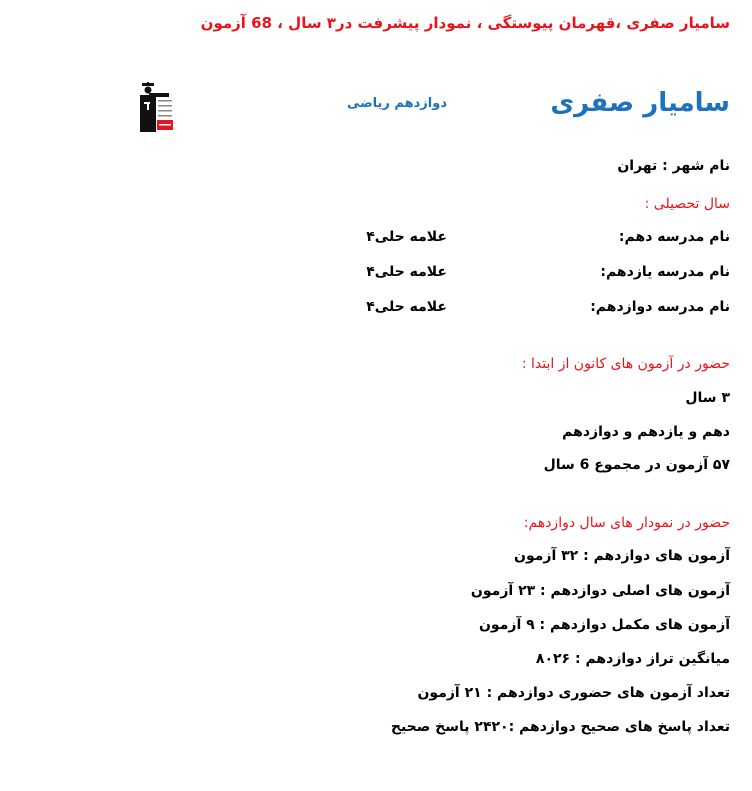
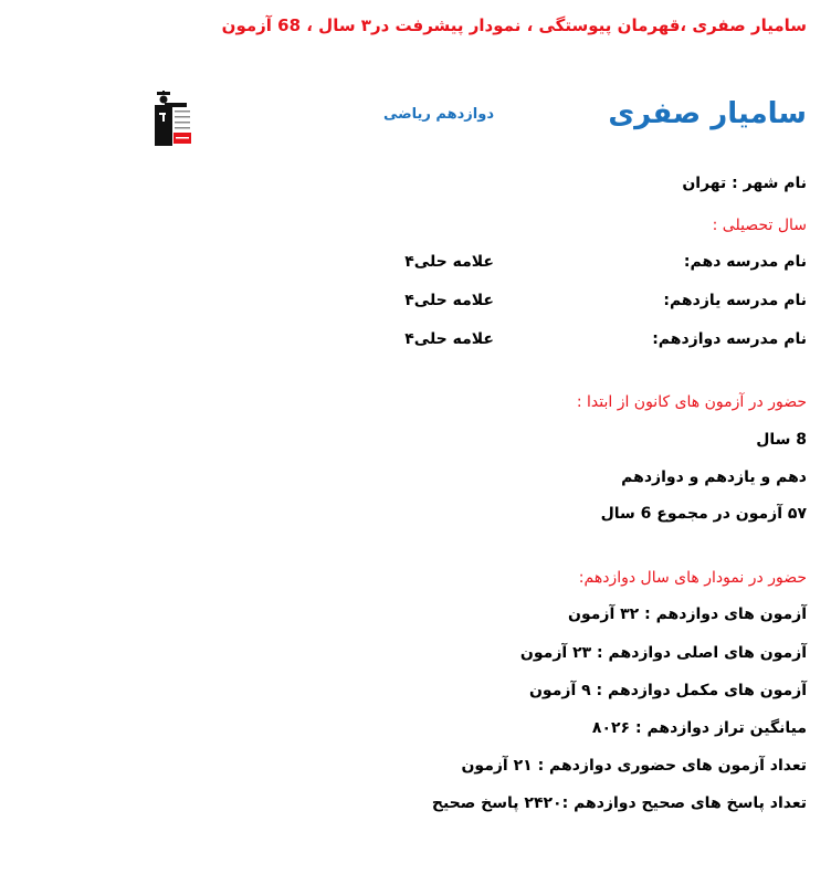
  سامیار صفری ،قهرمان پیوستگی ، نمودار پیشرفت در۳ سال ، 68 آزمون
  سامیار صفری
  دوازدهم ریاضی
  نام شهر : تهران
  سال تحصیلی :
  نام مدرسه دهم:
  علامه حلی۴
  نام مدرسه یازدهم:
  علامه حلی۴
  نام مدرسه دوازدهم:
  علامه حلی۴
  حضور در آزمون های کانون از ابتدا :
- ۳ سال
+ 8 سال
  دهم و یازدهم و دوازدهم
  ۵۷ آزمون در مجموع 6 سال
  حضور در نمودار های سال دوازدهم:
  آزمون های دوازدهم : ۳۲ آزمون
  آزمون های اصلی دوازدهم : ۲۳ آزمون
  آزمون های مکمل دوازدهم : ۹ آزمون
  میانگین تراز دوازدهم : ۸۰۲۶
  تعداد آزمون های حضوری دوازدهم : ۲۱ آزمون
  تعداد پاسخ های صحیح دوازدهم :۲۴۲۰ پاسخ صحیح
